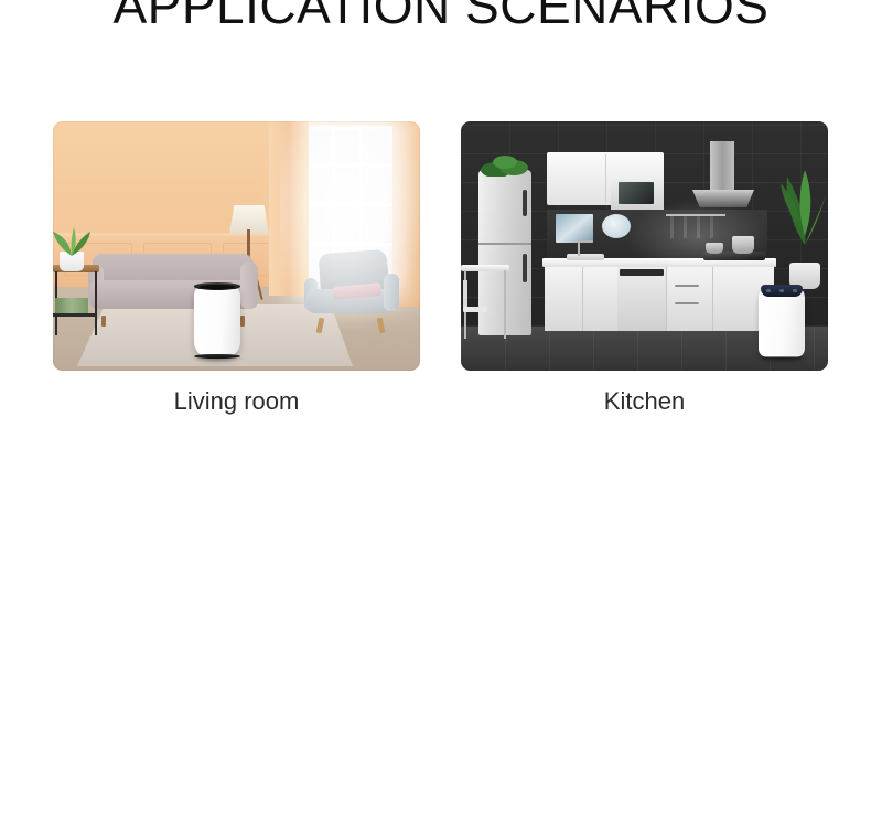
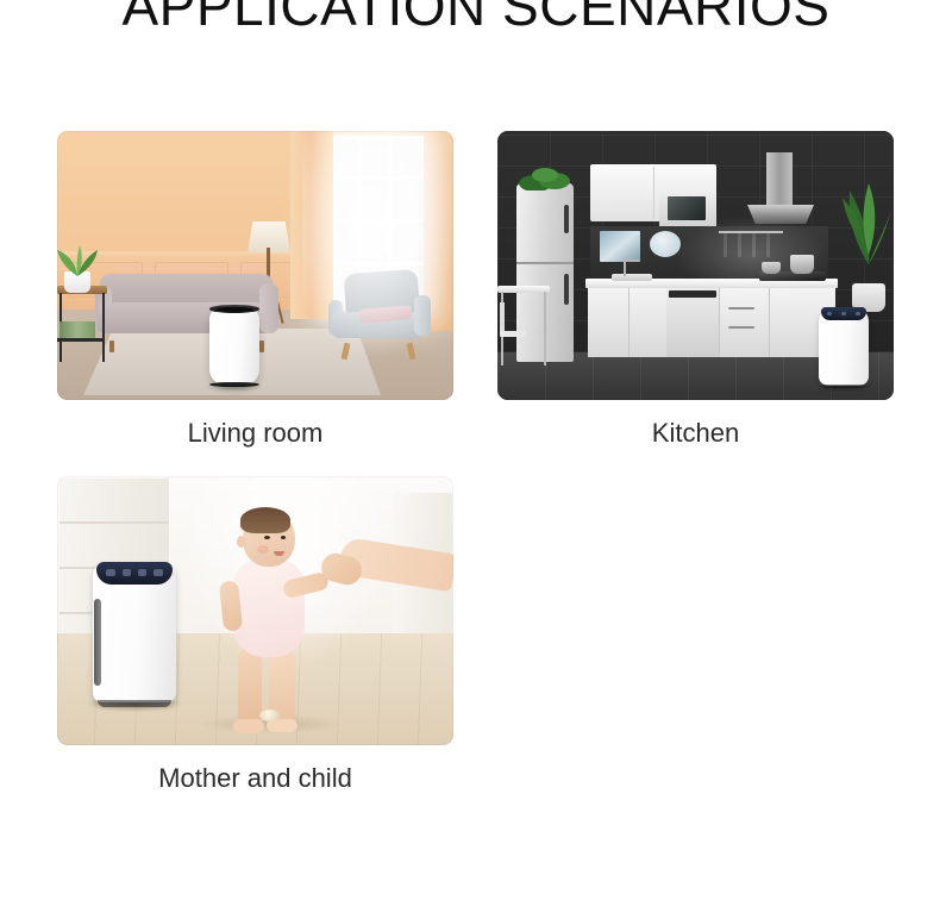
  APPLICATION SCENARIOS
  Living room
  Kitchen
+ Mother and child
